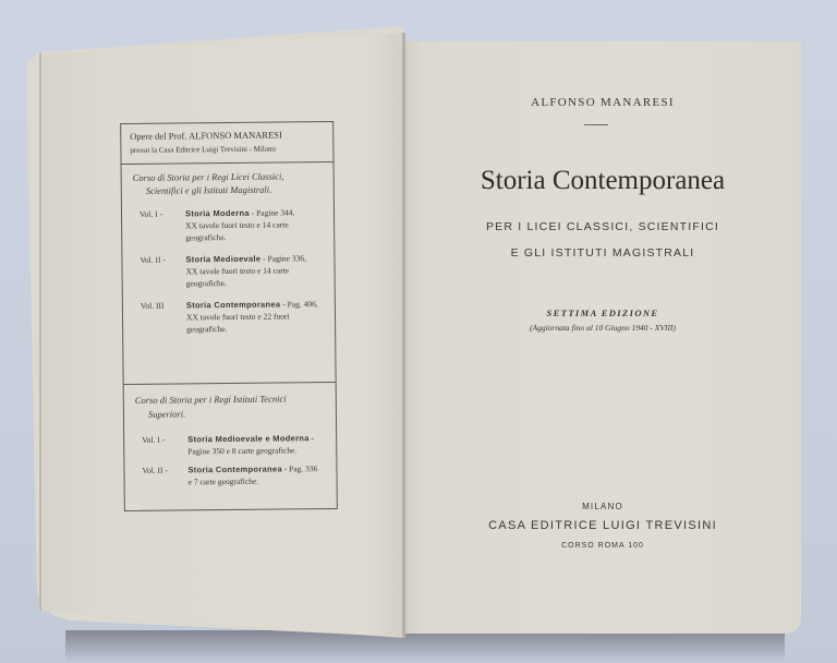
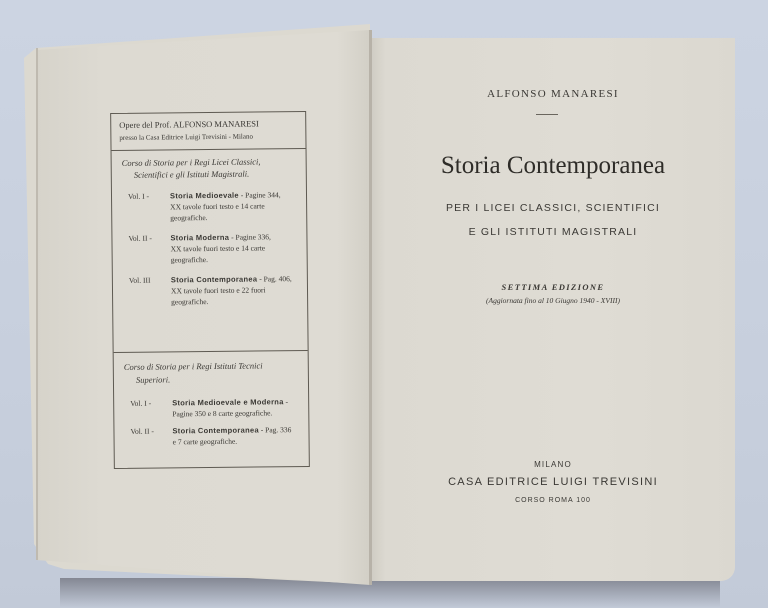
  Opere del Prof. ALFONSO MANARESI
  presso la Casa Editrice Luigi Trevisini - Milano
  Corso di Storia per i Regi Licei Classici,
  Scientifici e gli Istituti Magistrali.
  Vol. I -
- Storia Moderna - Pagine 344,
+ Storia Medioevale - Pagine 344,
  XX tavole fuori testo e 14 carte
  geografiche.
  Vol. II -
- Storia Medioevale - Pagine 336,
+ Storia Moderna - Pagine 336,
  XX tavole fuori testo e 14 carte
  geografiche.
  Vol. III
  Storia Contemporanea - Pag. 406,
  XX tavole fuori testo e 22 fuori
  geografiche.
  Corso di Storia per i Regi Istituti Tecnici
  Superiori.
  Vol. I -
  Storia Medioevale e Moderna -
  Pagine 350 e 8 carte geografiche.
  Vol. II -
  Storia Contemporanea - Pag. 336
  e 7 carte geografiche.
  ALFONSO MANARESI
  Storia Contemporanea
  PER I LICEI CLASSICI, SCIENTIFICI
  E GLI ISTITUTI MAGISTRALI
  SETTIMA EDIZIONE
  (Aggiornata fino al 10 Giugno 1940 - XVIII)
  MILANO
  CASA EDITRICE LUIGI TREVISINI
